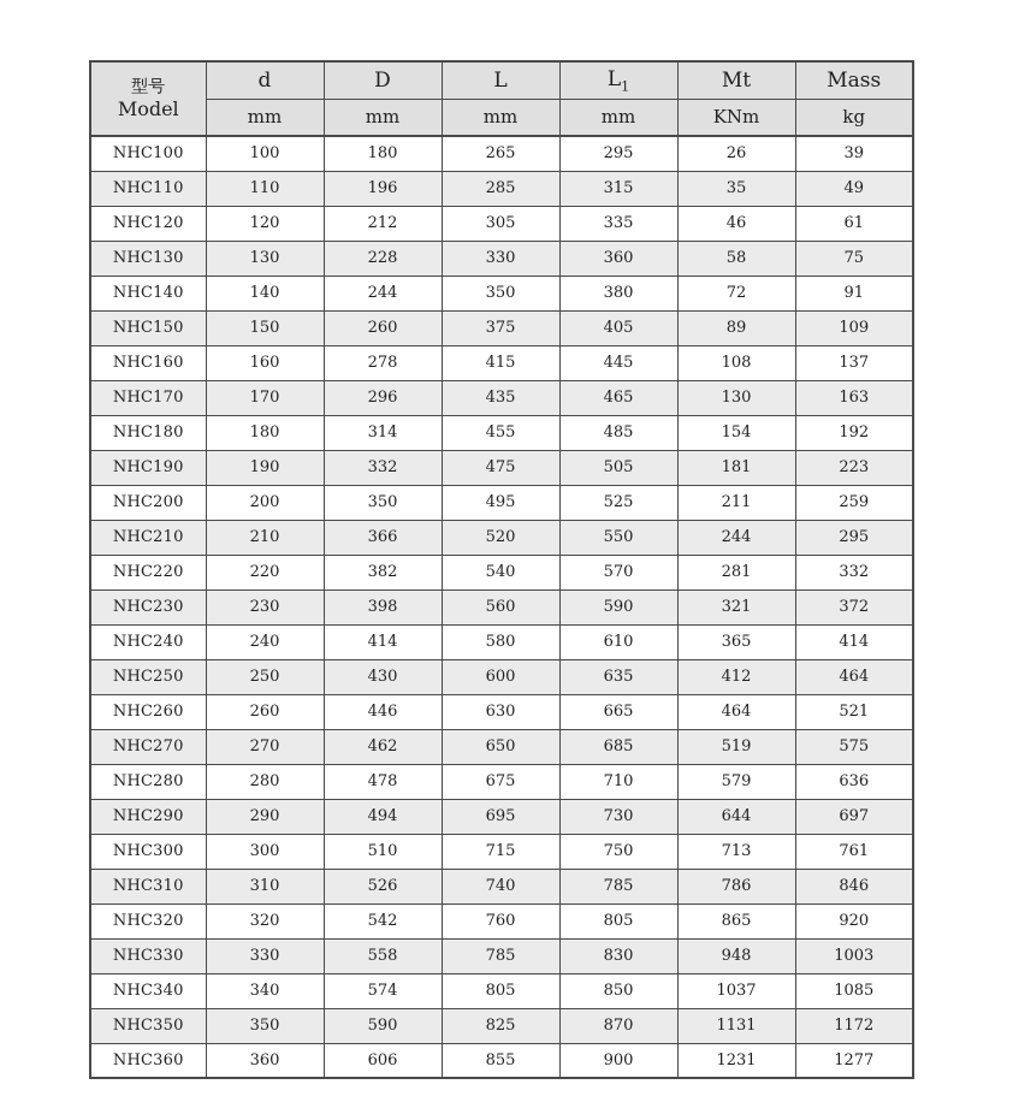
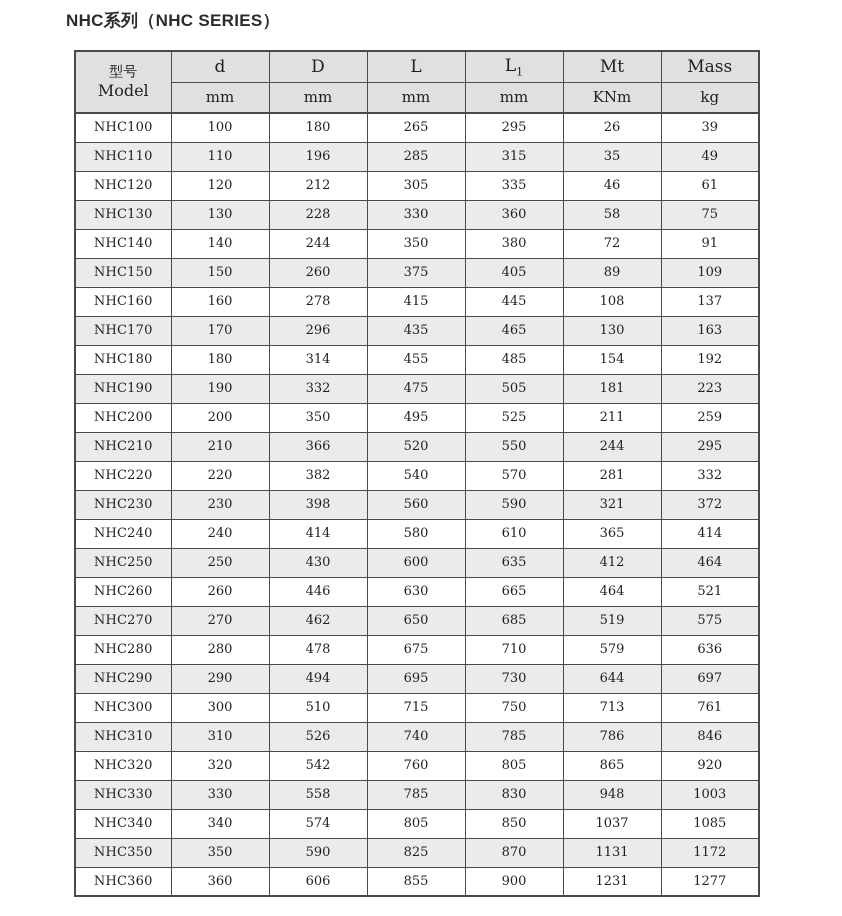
+ NHC系列（NHC SERIES）
  型号 Model	d	D	L	L1	Mt	Mass
  mm	mm	mm	mm	KNm	kg
  NHC100	100	180	265	295	26	39
  NHC110	110	196	285	315	35	49
  NHC120	120	212	305	335	46	61
  NHC130	130	228	330	360	58	75
  NHC140	140	244	350	380	72	91
  NHC150	150	260	375	405	89	109
  NHC160	160	278	415	445	108	137
  NHC170	170	296	435	465	130	163
  NHC180	180	314	455	485	154	192
  NHC190	190	332	475	505	181	223
  NHC200	200	350	495	525	211	259
  NHC210	210	366	520	550	244	295
  NHC220	220	382	540	570	281	332
  NHC230	230	398	560	590	321	372
  NHC240	240	414	580	610	365	414
  NHC250	250	430	600	635	412	464
  NHC260	260	446	630	665	464	521
  NHC270	270	462	650	685	519	575
  NHC280	280	478	675	710	579	636
  NHC290	290	494	695	730	644	697
  NHC300	300	510	715	750	713	761
  NHC310	310	526	740	785	786	846
  NHC320	320	542	760	805	865	920
  NHC330	330	558	785	830	948	1003
  NHC340	340	574	805	850	1037	1085
  NHC350	350	590	825	870	1131	1172
  NHC360	360	606	855	900	1231	1277
